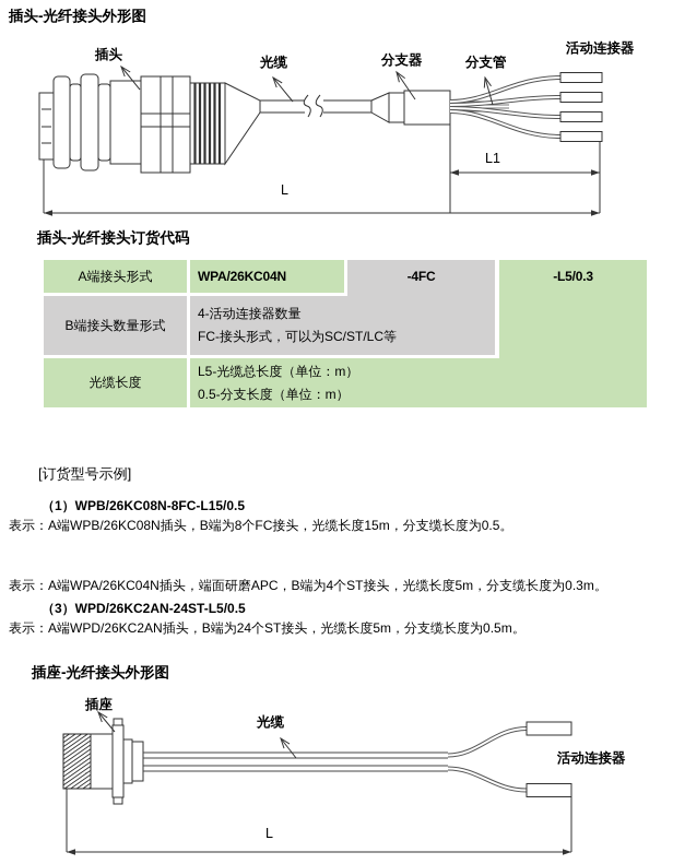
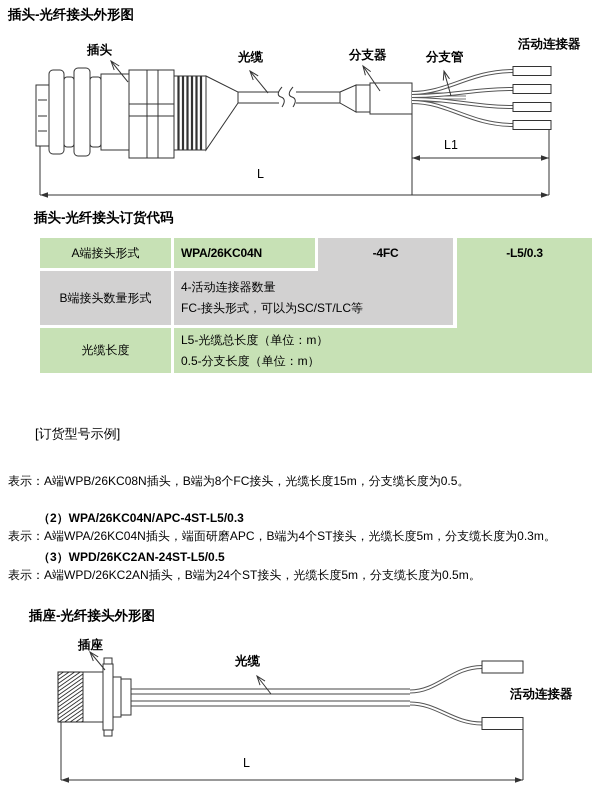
  插头-光纤接头外形图
  插头
  光缆
  分支器
  分支管
  活动连接器
  L1
  L
  插头-光纤接头订货代码
  A端接头形式
  WPA/26KC04N
  -4FC
  -L5/0.3
  B端接头数量形式
  4-活动连接器数量
  FC-接头形式，可以为SC/ST/LC等
  光缆长度
  L5-光缆总长度（单位：m）
  0.5-分支长度（单位：m）
  [订货型号示例]
- （1）WPB/26KC08N-8FC-L15/0.5
  表示：A端WPB/26KC08N插头，B端为8个FC接头，光缆长度15m，分支缆长度为0.5。
+ （2）WPA/26KC04N/APC-4ST-L5/0.3
  表示：A端WPA/26KC04N插头，端面研磨APC，B端为4个ST接头，光缆长度5m，分支缆长度为0.3m。
  （3）WPD/26KC2AN-24ST-L5/0.5
  表示：A端WPD/26KC2AN插头，B端为24个ST接头，光缆长度5m，分支缆长度为0.5m。
  插座-光纤接头外形图
  插座
  光缆
  活动连接器
  L
